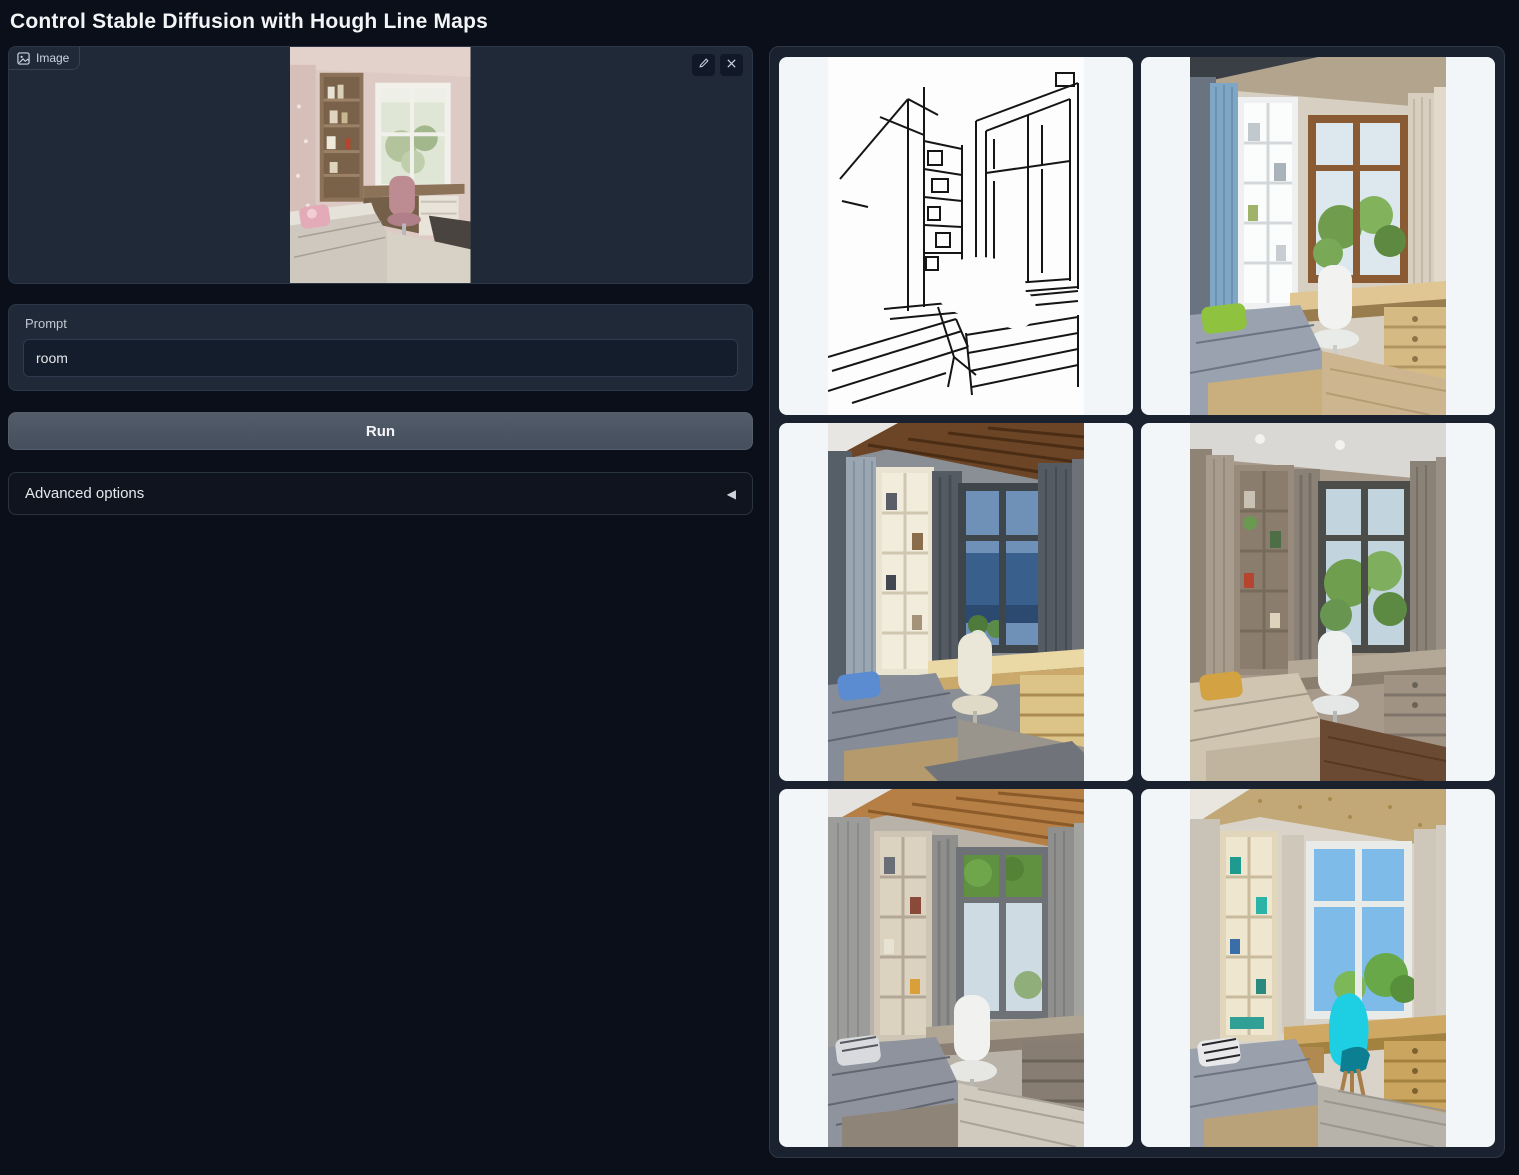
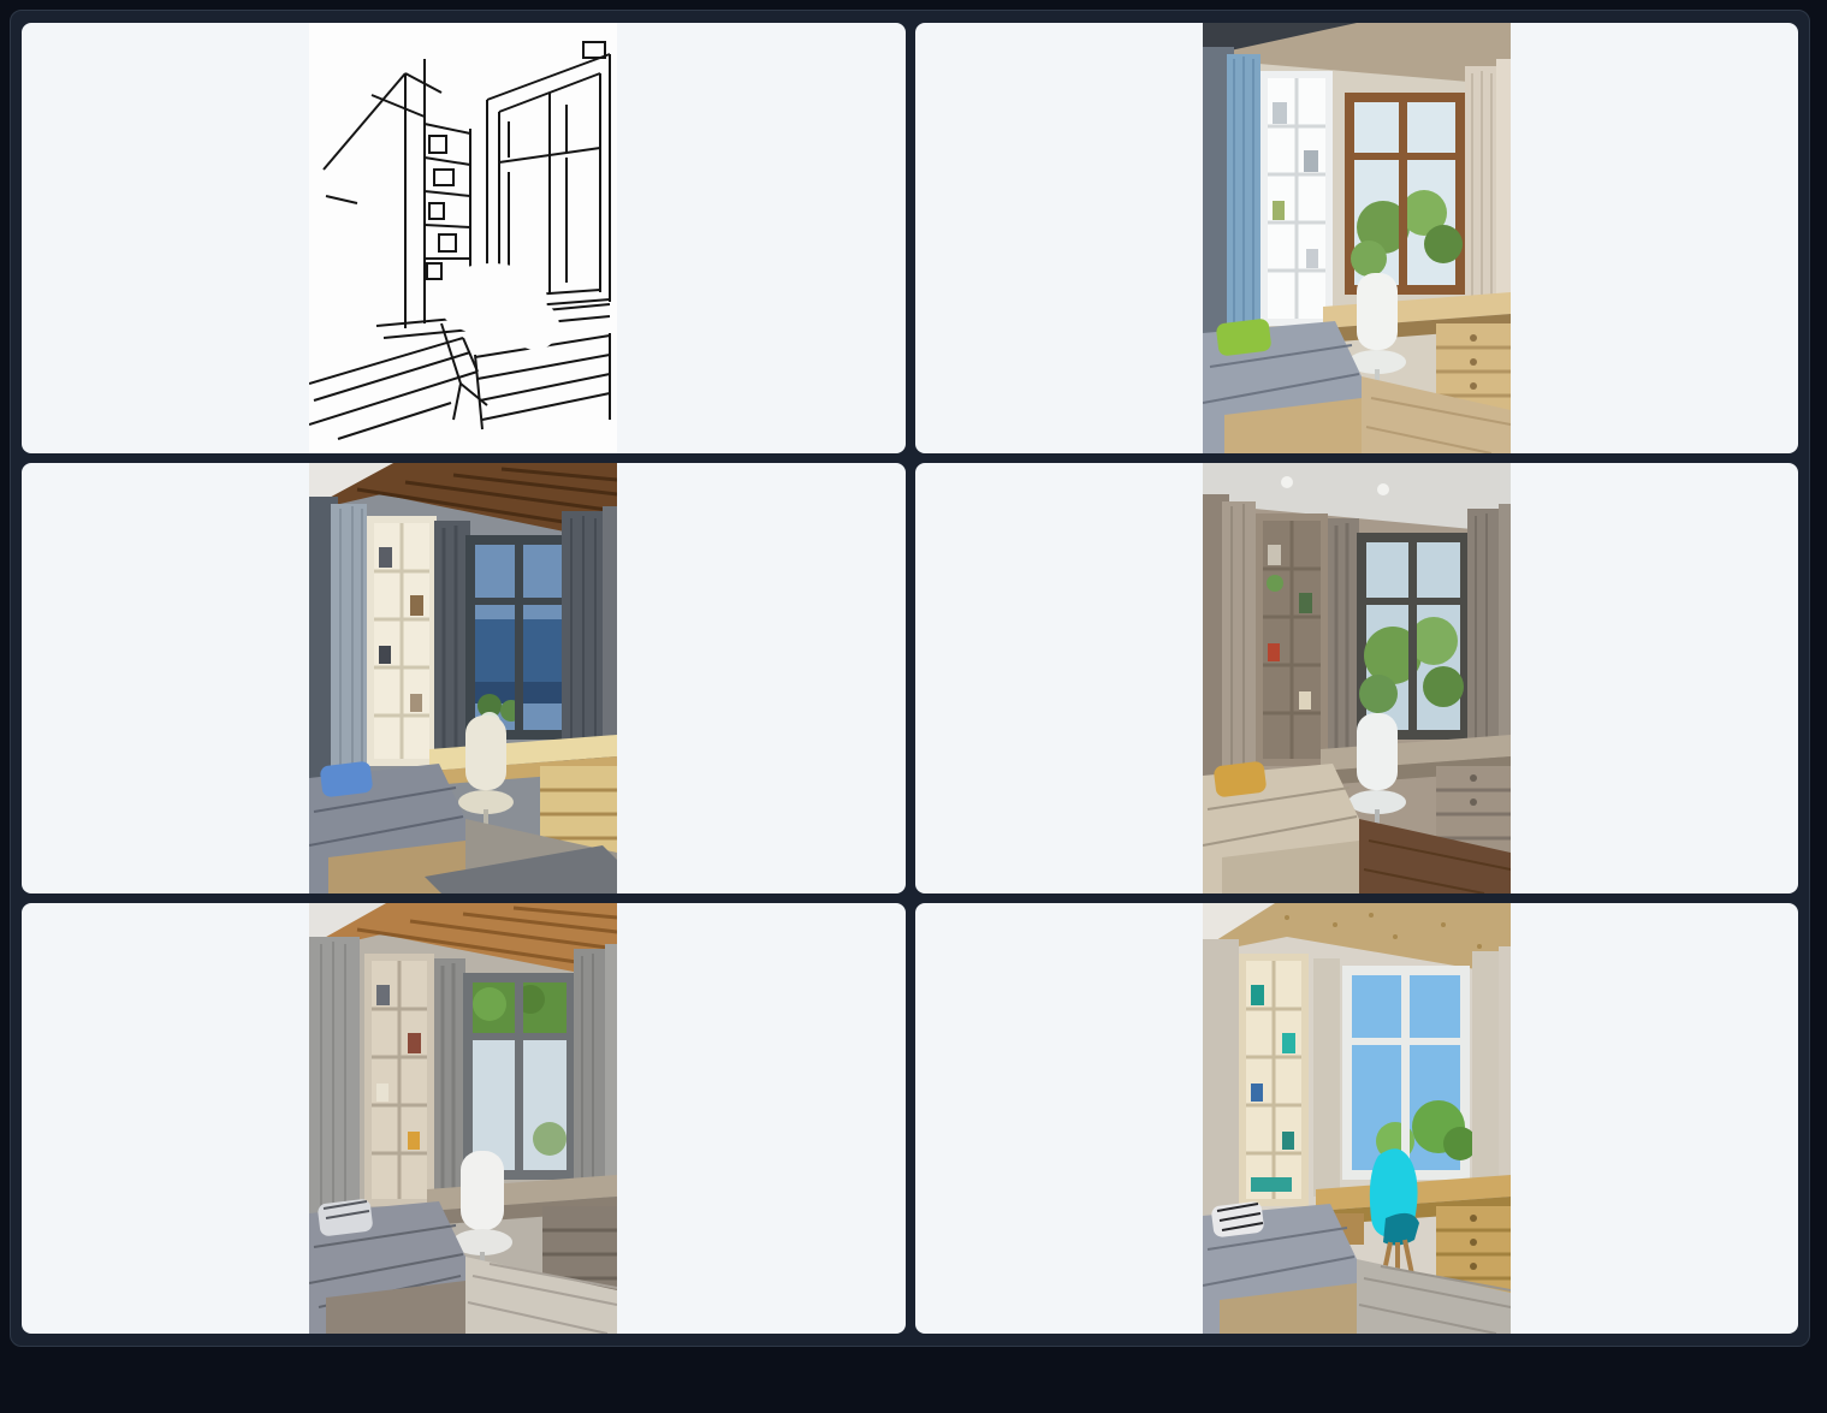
- Control Stable Diffusion with Hough Line Maps
- Image
- Prompt
- room
- Run
- Advanced options
- ◀
